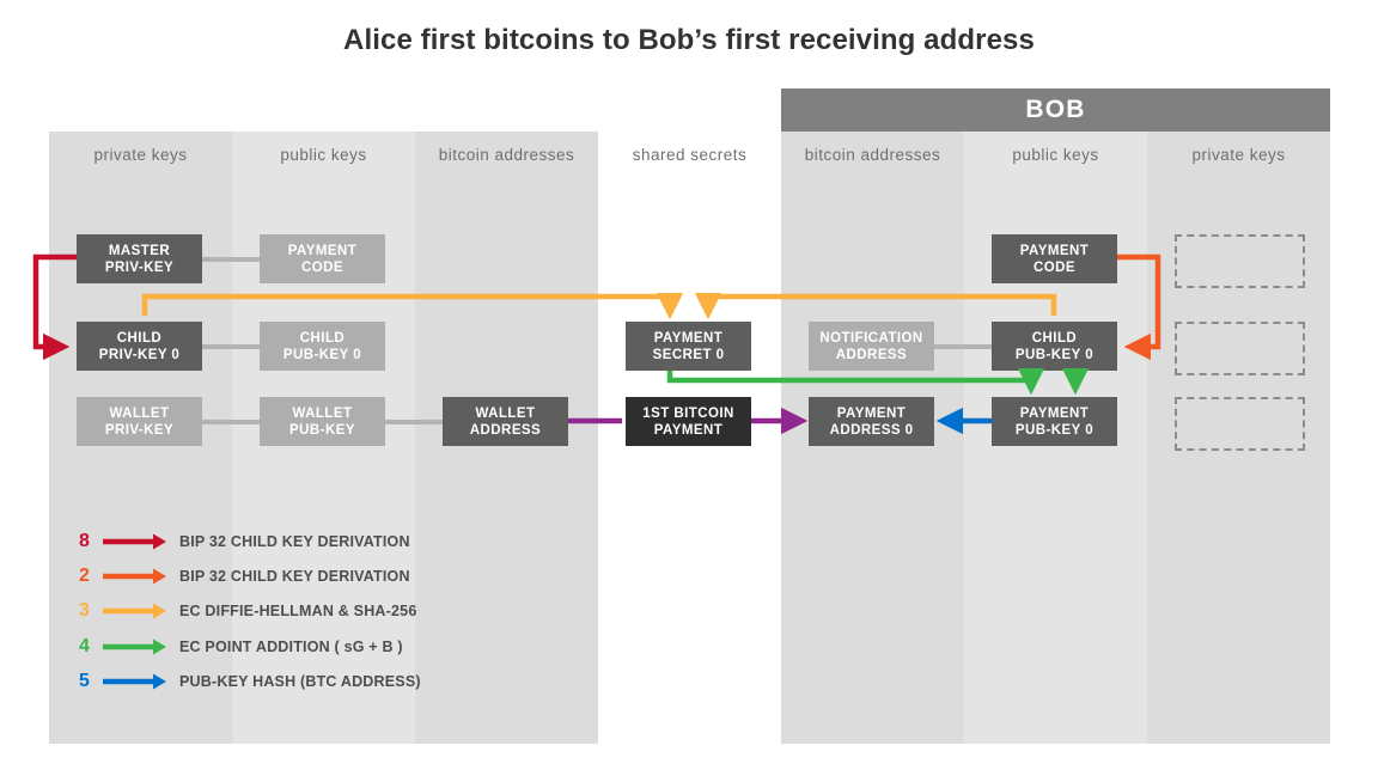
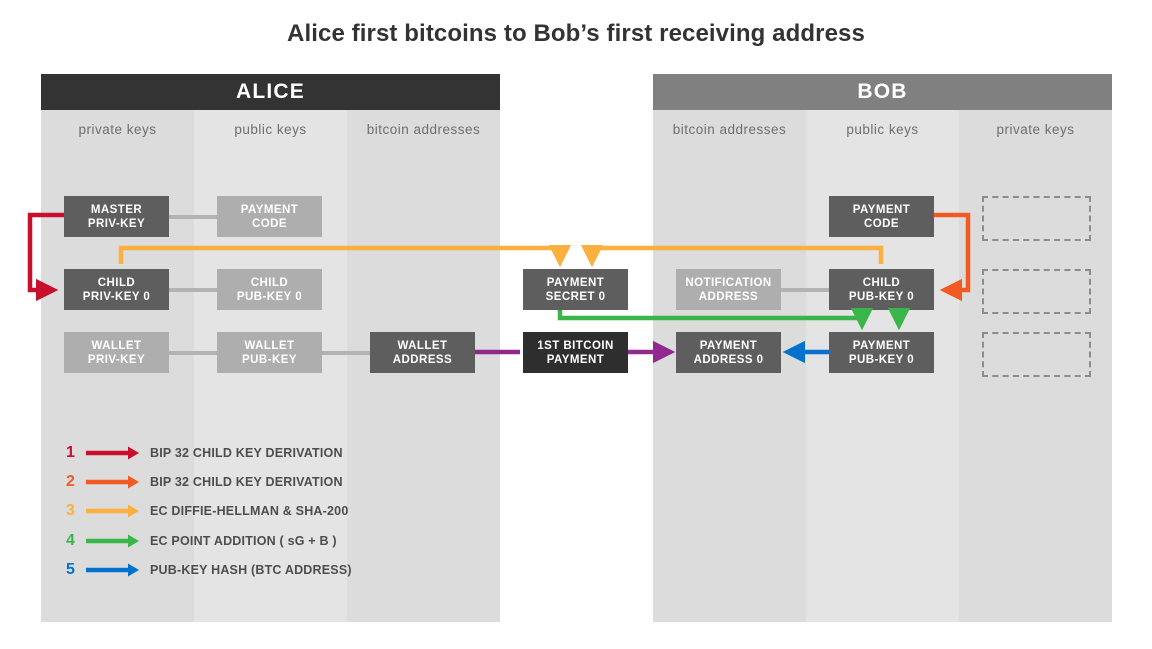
  Alice first bitcoins to Bob’s first receiving address
+ ALICE
  BOB
  private keys
  public keys
  bitcoin addresses
- shared secrets
  bitcoin addresses
  public keys
  private keys
  MASTER
  PRIV-KEY
  PAYMENT
  CODE
  PAYMENT
  CODE
  CHILD
  PRIV-KEY 0
  CHILD
  PUB-KEY 0
  PAYMENT
  SECRET 0
  NOTIFICATION
  ADDRESS
  CHILD
  PUB-KEY 0
  WALLET
  PRIV-KEY
  WALLET
  PUB-KEY
  WALLET
  ADDRESS
  1ST BITCOIN
  PAYMENT
  PAYMENT
  ADDRESS 0
  PAYMENT
  PUB-KEY 0
- 8
+ 1
  BIP 32 CHILD KEY DERIVATION
  2
  BIP 32 CHILD KEY DERIVATION
  3
- EC DIFFIE-HELLMAN & SHA-256
+ EC DIFFIE-HELLMAN & SHA-200
  4
  EC POINT ADDITION ( sG + B )
  5
  PUB-KEY HASH (BTC ADDRESS)
